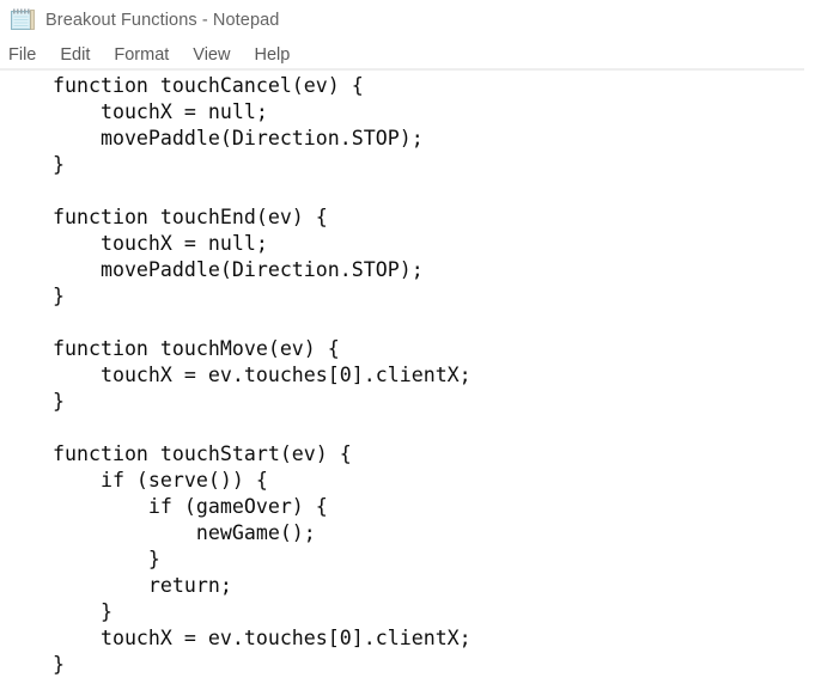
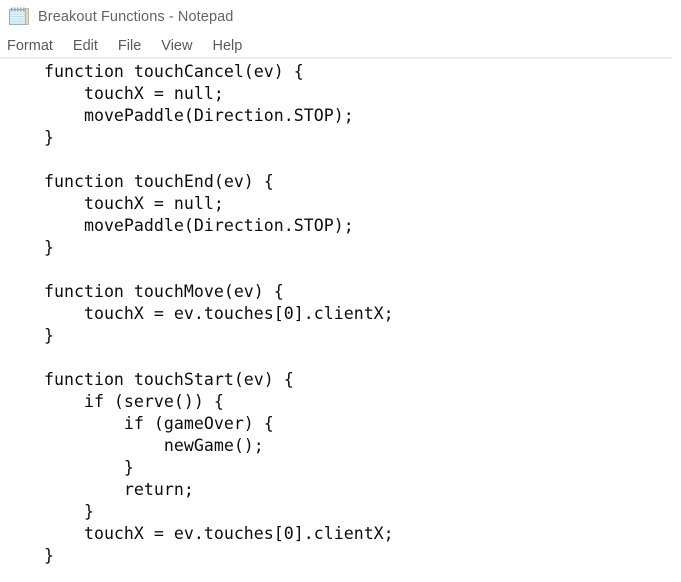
  Breakout Functions - Notepad
- File
+ Format
  Edit
- Format
+ File
  View
  Help
  function touchCancel(ev) {
  touchX = null;
  movePaddle(Direction.STOP);
  }
  function touchEnd(ev) {
  touchX = null;
  movePaddle(Direction.STOP);
  }
  function touchMove(ev) {
  touchX = ev.touches[0].clientX;
  }
  function touchStart(ev) {
  if (serve()) {
  if (gameOver) {
  newGame();
  }
  return;
  }
  touchX = ev.touches[0].clientX;
  }
